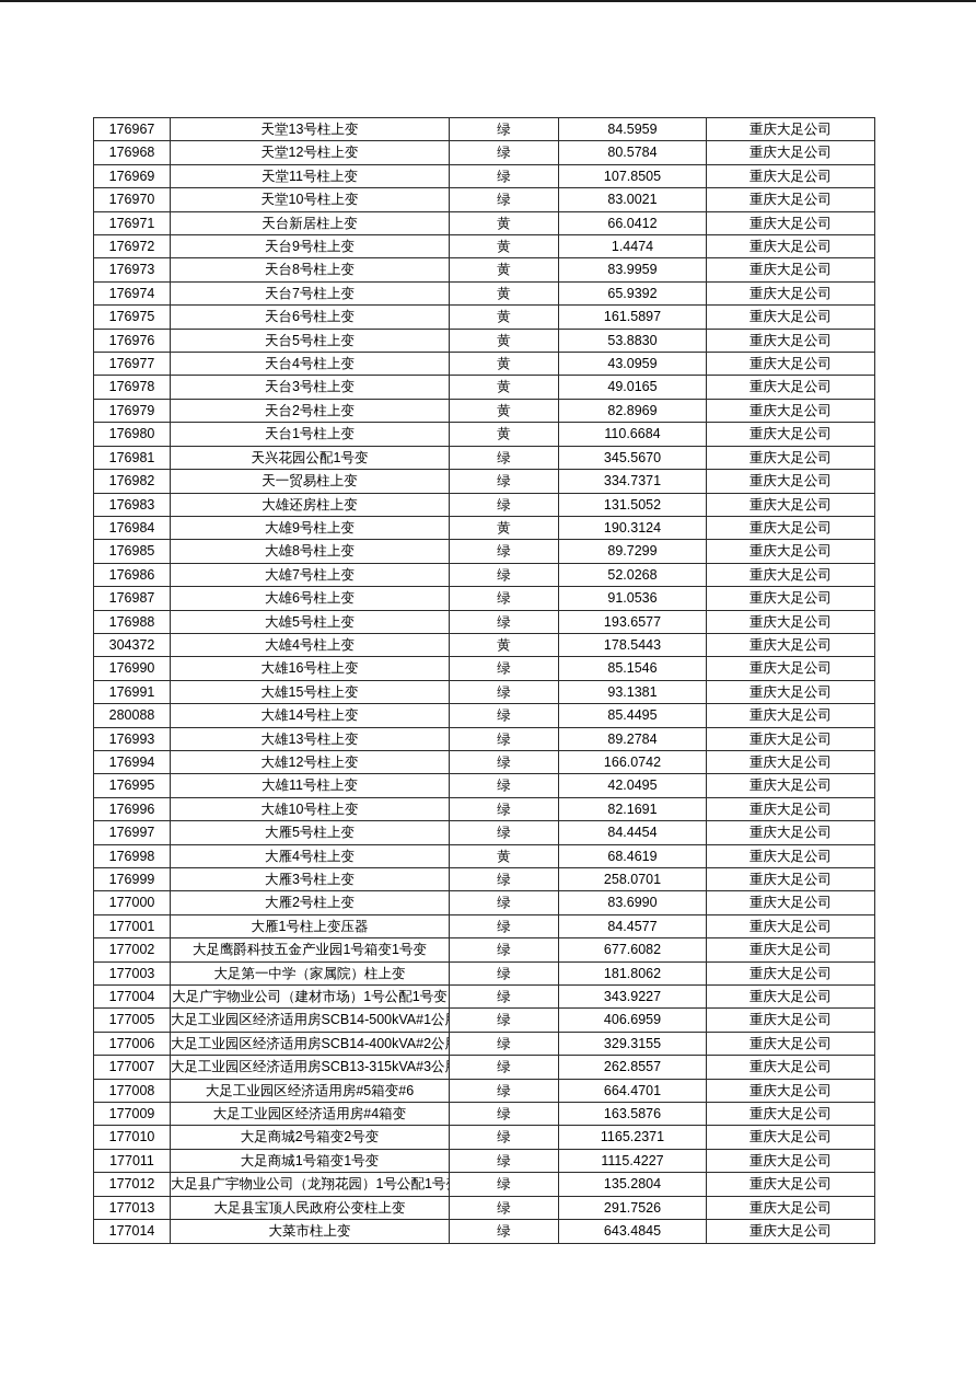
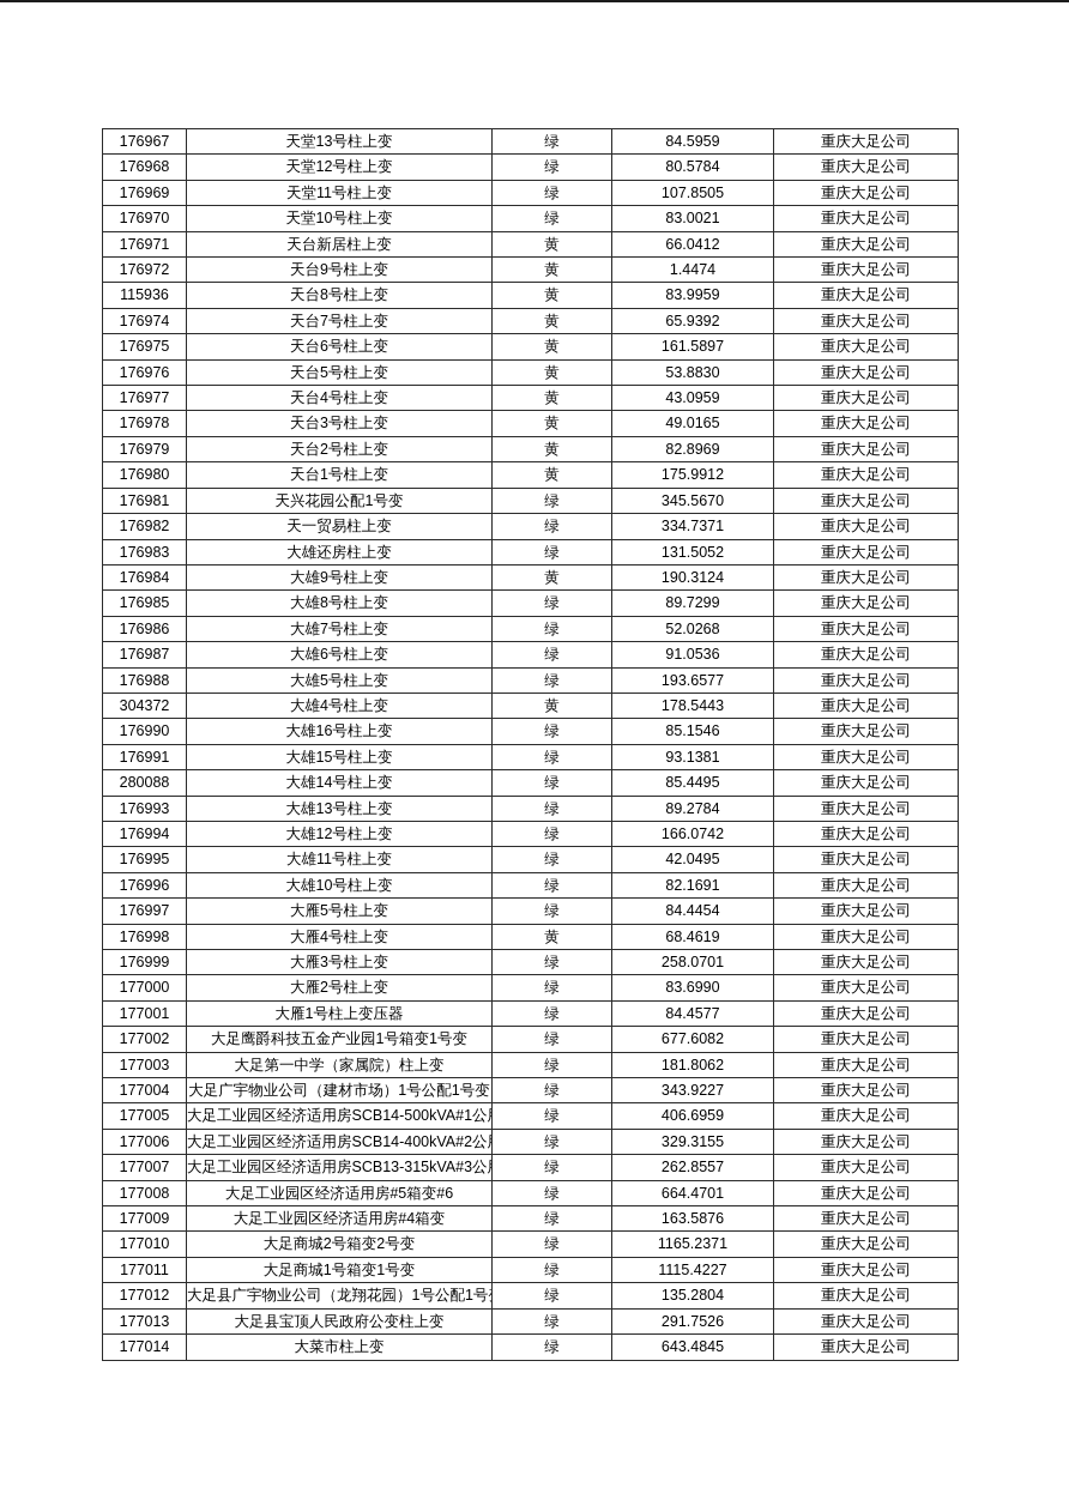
  176967	天堂13号柱上变	绿	84.5959	重庆大足公司
  176968	天堂12号柱上变	绿	80.5784	重庆大足公司
  176969	天堂11号柱上变	绿	107.8505	重庆大足公司
  176970	天堂10号柱上变	绿	83.0021	重庆大足公司
  176971	天台新居柱上变	黄	66.0412	重庆大足公司
  176972	天台9号柱上变	黄	1.4474	重庆大足公司
- 176973	天台8号柱上变	黄	83.9959	重庆大足公司
+ 115936	天台8号柱上变	黄	83.9959	重庆大足公司
  176974	天台7号柱上变	黄	65.9392	重庆大足公司
  176975	天台6号柱上变	黄	161.5897	重庆大足公司
  176976	天台5号柱上变	黄	53.8830	重庆大足公司
  176977	天台4号柱上变	黄	43.0959	重庆大足公司
  176978	天台3号柱上变	黄	49.0165	重庆大足公司
  176979	天台2号柱上变	黄	82.8969	重庆大足公司
- 176980	天台1号柱上变	黄	110.6684	重庆大足公司
+ 176980	天台1号柱上变	黄	175.9912	重庆大足公司
  176981	天兴花园公配1号变	绿	345.5670	重庆大足公司
  176982	天一贸易柱上变	绿	334.7371	重庆大足公司
  176983	大雄还房柱上变	绿	131.5052	重庆大足公司
  176984	大雄9号柱上变	黄	190.3124	重庆大足公司
  176985	大雄8号柱上变	绿	89.7299	重庆大足公司
  176986	大雄7号柱上变	绿	52.0268	重庆大足公司
  176987	大雄6号柱上变	绿	91.0536	重庆大足公司
  176988	大雄5号柱上变	绿	193.6577	重庆大足公司
  304372	大雄4号柱上变	黄	178.5443	重庆大足公司
  176990	大雄16号柱上变	绿	85.1546	重庆大足公司
  176991	大雄15号柱上变	绿	93.1381	重庆大足公司
  280088	大雄14号柱上变	绿	85.4495	重庆大足公司
  176993	大雄13号柱上变	绿	89.2784	重庆大足公司
  176994	大雄12号柱上变	绿	166.0742	重庆大足公司
  176995	大雄11号柱上变	绿	42.0495	重庆大足公司
  176996	大雄10号柱上变	绿	82.1691	重庆大足公司
  176997	大雁5号柱上变	绿	84.4454	重庆大足公司
  176998	大雁4号柱上变	黄	68.4619	重庆大足公司
  176999	大雁3号柱上变	绿	258.0701	重庆大足公司
  177000	大雁2号柱上变	绿	83.6990	重庆大足公司
  177001	大雁1号柱上变压器	绿	84.4577	重庆大足公司
  177002	大足鹰爵科技五金产业园1号箱变1号变	绿	677.6082	重庆大足公司
  177003	大足第一中学（家属院）柱上变	绿	181.8062	重庆大足公司
  177004	大足广宇物业公司（建材市场）1号公配1号变	绿	343.9227	重庆大足公司
  177005	大足工业园区经济适用房SCB14-500kVA#1公	绿	406.6959	重庆大足公司
  177006	大足工业园区经济适用房SCB14-400kVA#2公	绿	329.3155	重庆大足公司
  177007	大足工业园区经济适用房SCB13-315kVA#3公	绿	262.8557	重庆大足公司
  177008	大足工业园区经济适用房#5箱变#6	绿	664.4701	重庆大足公司
  177009	大足工业园区经济适用房#4箱变	绿	163.5876	重庆大足公司
  177010	大足商城2号箱变2号变	绿	1165.2371	重庆大足公司
  177011	大足商城1号箱变1号变	绿	1115.4227	重庆大足公司
  177012	大足县广宇物业公司（龙翔花园）1号公配1号	绿	135.2804	重庆大足公司
  177013	大足县宝顶人民政府公变柱上变	绿	291.7526	重庆大足公司
  177014	大菜市柱上变	绿	643.4845	重庆大足公司
